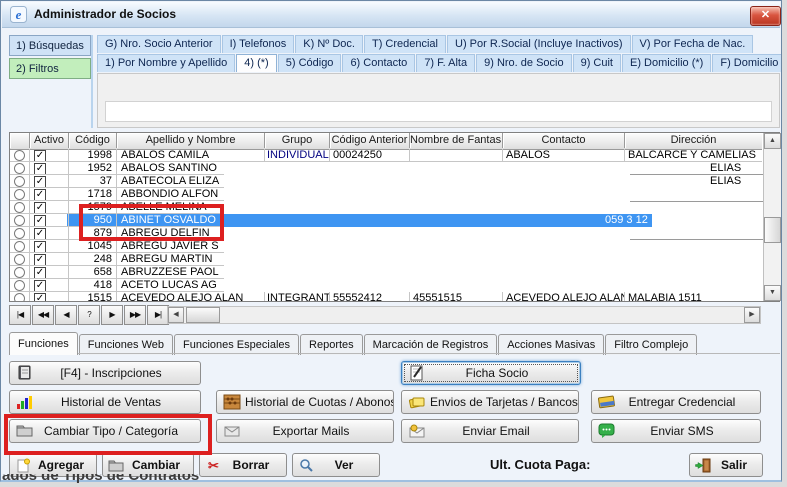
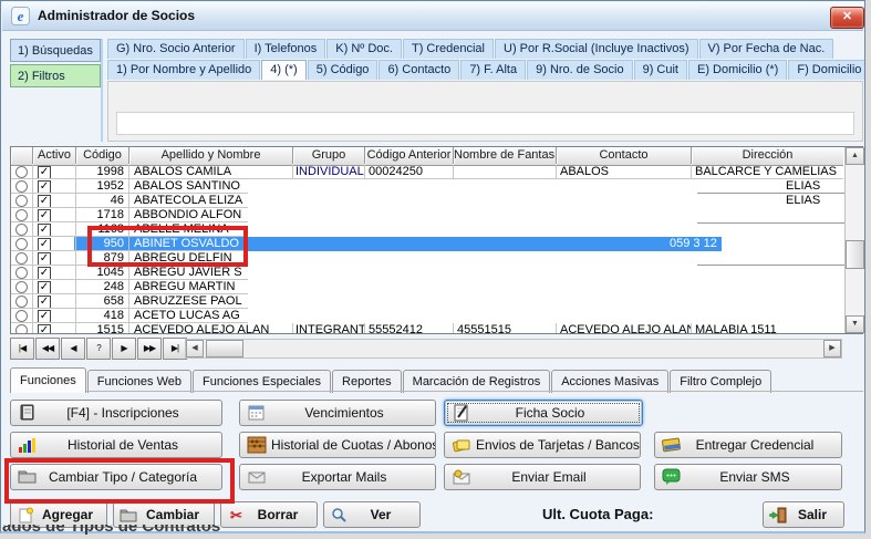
  e
  Administrador de Socios
  ✕
  1) Búsquedas
  2) Filtros
  G) Nro. Socio Anterior I) Telefonos K) Nº Doc. T) Credencial U) Por R.Social (Incluye Inactivos) V) Por Fecha de Nac.
  1) Por Nombre y Apellido 4) (*) 5) Código 6) Contacto 7) F. Alta 9) Nro. de Socio 9) Cuit E) Domicilio (*) F) Domicilio
  Activo
  Código
  Apellido y Nombre
  Grupo
  Código Anterior
  Nombre de Fantasí
  Contacto
  Dirección
  ✓
  1998
  ABALOS CAMILA
  INDIVIDUAL
  00024250
  ABALOS
  BALCARCE Y CAMELIAS
  ✓
  1952
  ABALOS SANTINO
  ELIAS
  ✓
- 37
+ 46
  ABATECOLA ELIZA
  ELIAS
  ✓
  1718
  ABBONDIO ALFON
  ✓
- 1579
+ 1168
  ABELLE MELINA
  ✓
  950
  ABINET OSVALDO
  059 3 12
  ✓
  879
  ABREGU DELFIN
  ✓
  1045
  ABREGU JAVIER S
  ✓
  248
  ABREGU MARTIN
  ✓
  658
  ABRUZZESE PAOL
  ✓
  418
  ACETO LUCAS AG
  ✓
  1515
  ACEVEDO ALEJO ALAN
  INTEGRANT
  55552412
  45551515
  ACEVEDO ALEJO ALAN
  MALABIA 1511
  |◀
  ◀◀
  ◀
  ?
  ▶
  ▶▶
  ▶|
  Funciones Funciones Web Funciones Especiales Reportes Marcación de Registros Acciones Masivas Filtro Complejo
  [F4] - Inscripciones
+ Vencimientos
  Ficha Socio
  Historial de Ventas
  Historial de Cuotas / Abono
  Envios de Tarjetas / Bancos
  Entregar Credencial
  Cambiar Tipo / Categoría
  Exportar Mails
  Enviar Email
  Enviar SMS
  Agregar
  Cambiar
  ✂
  Borrar
  Ver
  Ult. Cuota Paga:
  Salir
  ados de Tipos de Contratos
